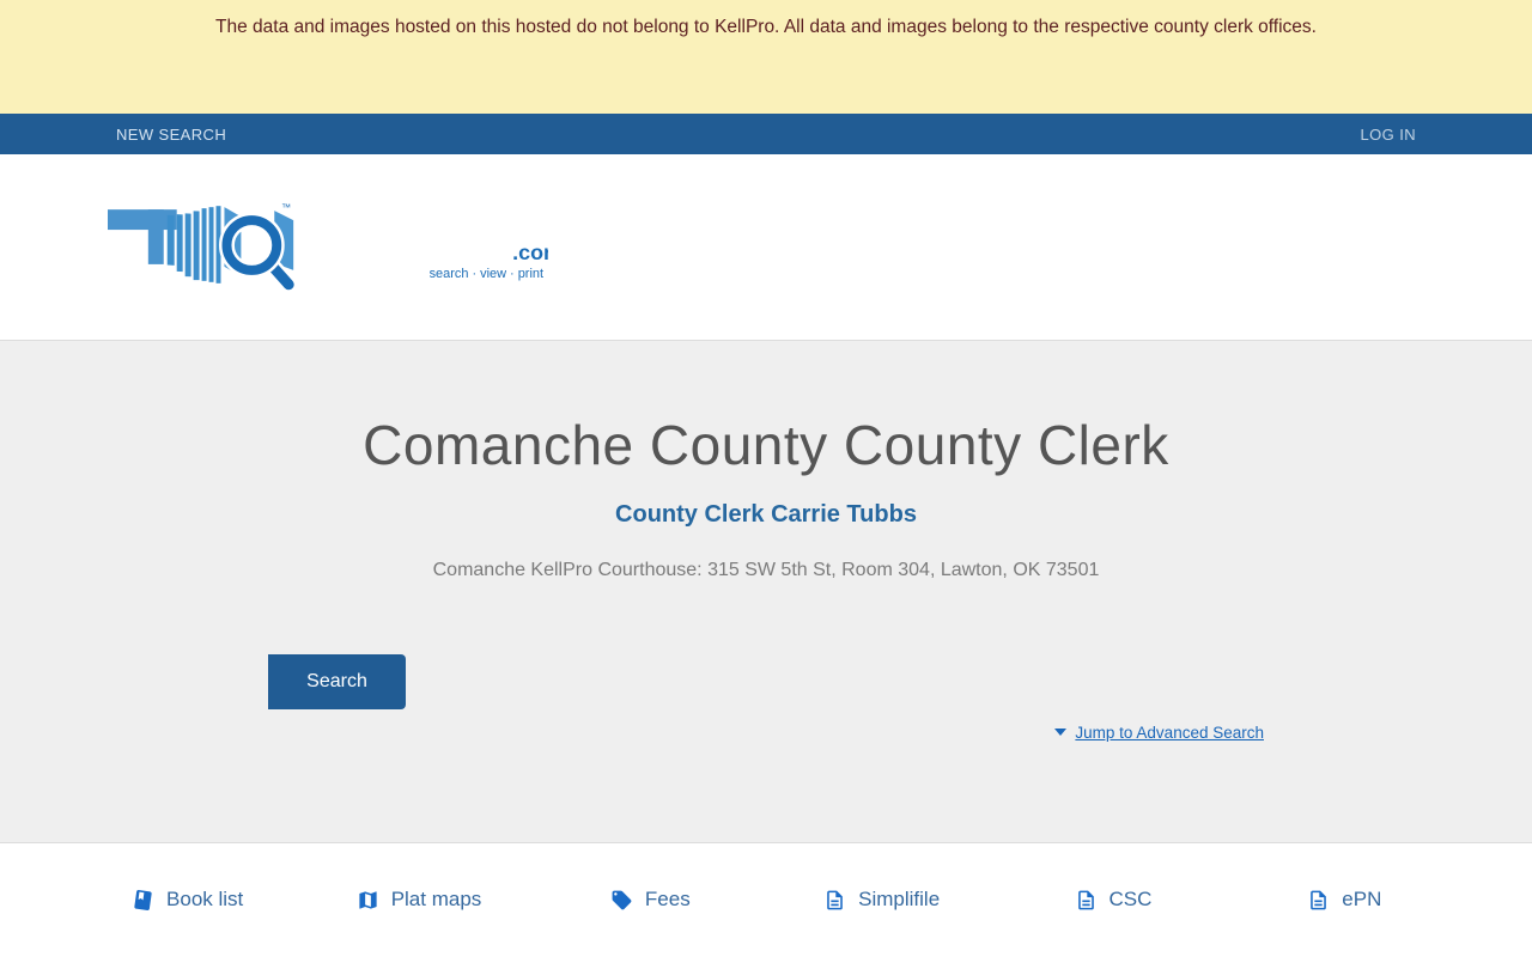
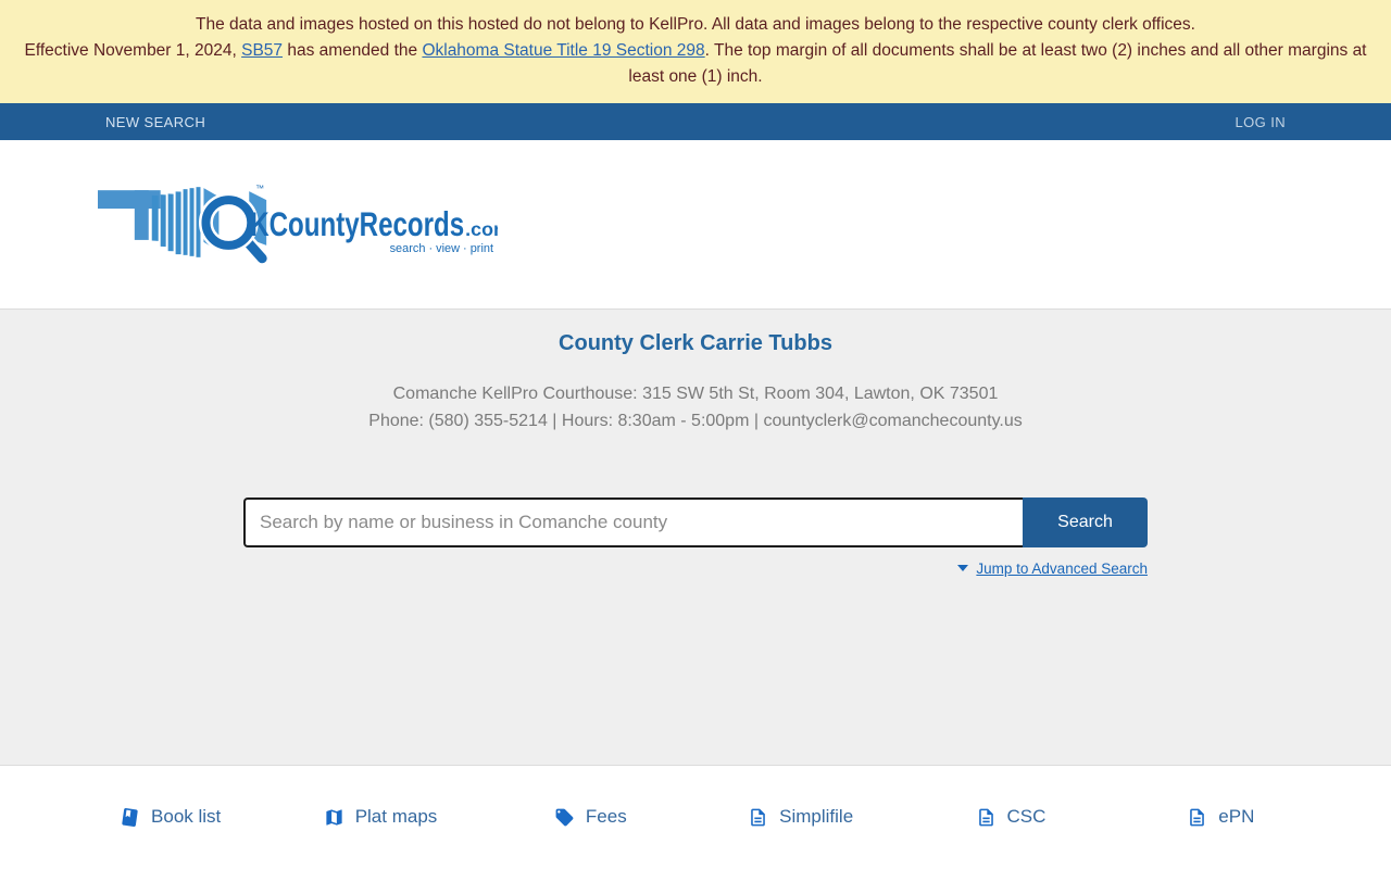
  The data and images hosted on this hosted do not belong to KellPro. All data and images belong to the respective county clerk offices.
+ Effective November 1, 2024, SB57 has amended the Oklahoma Statue Title 19 Section 298. The top margin of all documents shall be at least two (2) inches and all other margins at least one (1) inch.
  NEW SEARCH
  LOG IN
  ™
+ KCountyRecords
  .co
  search · view · print
- Comanche County County Clerk
  County Clerk Carrie Tubbs
  Comanche KellPro Courthouse: 315 SW 5th St, Room 304, Lawton, OK 73501
+ Phone: (580) 355-5214 | Hours: 8:30am - 5:00pm | countyclerk@comanchecounty.us
+ Search by name or business in Comanche county
  Search
  Jump to Advanced Search
  Book list
  Plat maps
  Fees
  Simplifile
  CSC
  ePN
